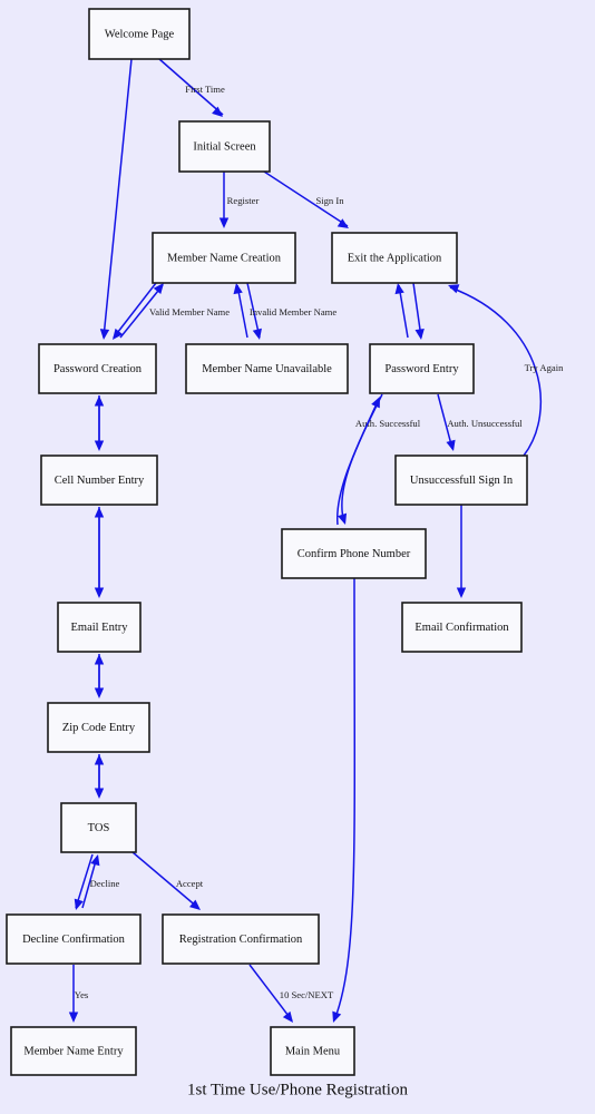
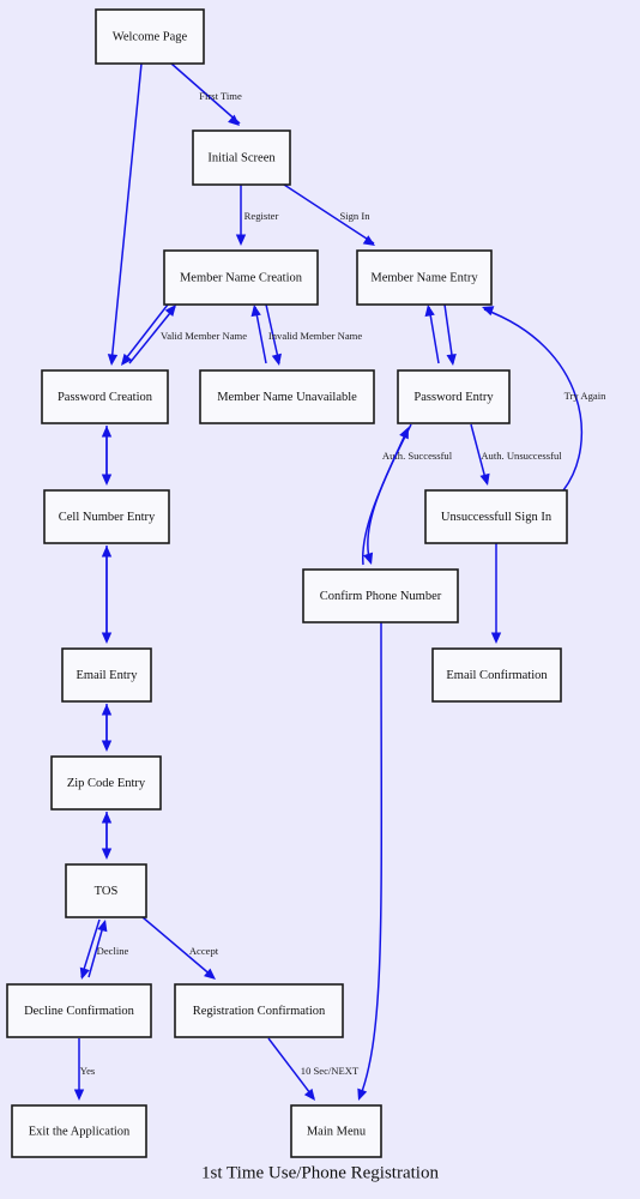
  First Time
  Register
  Sign In
  Valid Member Name
  Invalid Member Name
  Auh. Successful
  Auth. Unsuccessful
  Try Again
  Decline
  Accept
  Yes
  10 Sec/NEXT
  Welcome Page
  Initial Screen
  Member Name Creation
- Exit the Application
+ Member Name Entry
  Password Creation
  Member Name Unavailable
  Password Entry
  Cell Number Entry
  Unsuccessfull Sign In
  Confirm Phone Number
  Email Entry
  Email Confirmation
  Zip Code Entry
  TOS
  Decline Confirmation
  Registration Confirmation
- Member Name Entry
+ Exit the Application
  Main Menu
  1st Time Use/Phone Registration
